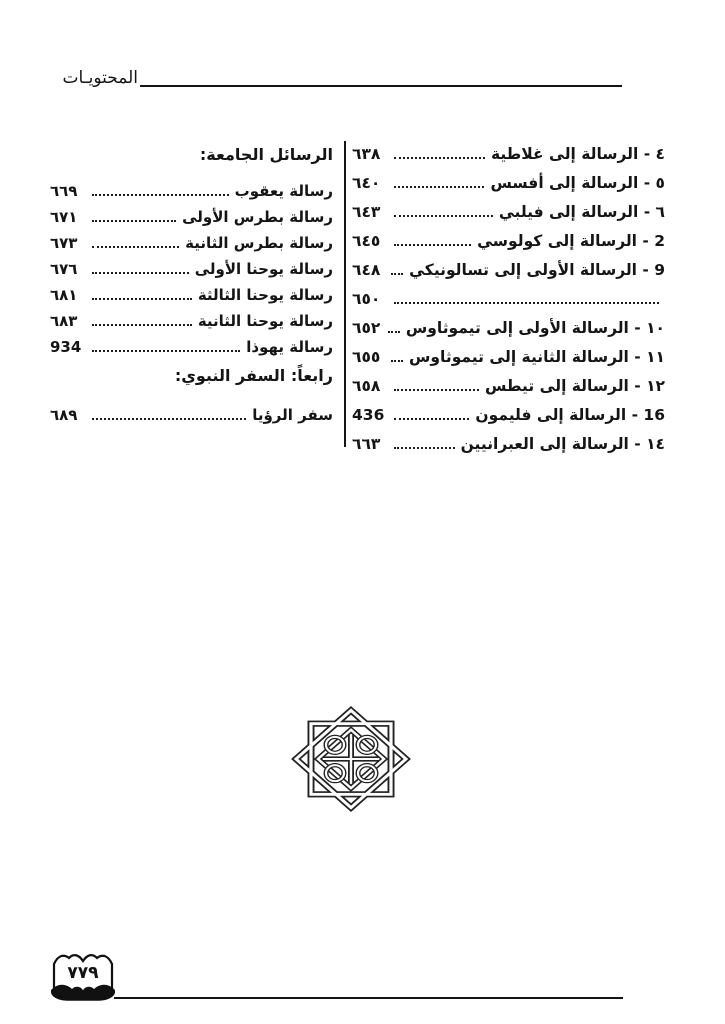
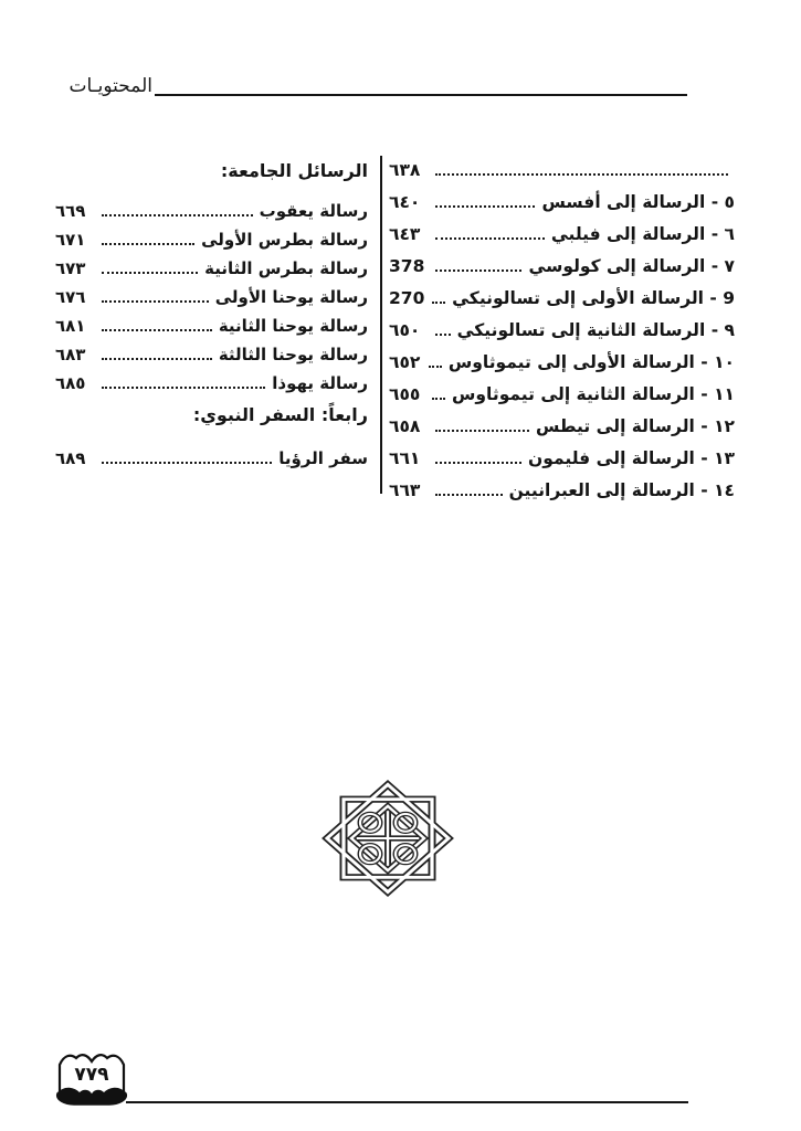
  المحتويـات
- ٤ - الرسالة إلى غلاطية
  ٦٣٨
  ٥ - الرسالة إلى أفسس
  ٦٤٠
  ٦ - الرسالة إلى فيلبي
  ٦٤٣
- 2 - الرسالة إلى كولوسي
+ ٧ - الرسالة إلى كولوسي
- ٦٤٥
+ 378
  9 - الرسالة الأولى إلى تسالونيكي
- ٦٤٨
+ 270
+ ٩ - الرسالة الثانية إلى تسالونيكي
  ٦٥٠
  ١٠ - الرسالة الأولى إلى تيموثاوس
  ٦٥٢
  ١١ - الرسالة الثانية إلى تيموثاوس
  ٦٥٥
  ١٢ - الرسالة إلى تيطس
  ٦٥٨
- 16 - الرسالة إلى فليمون
+ ١٣ - الرسالة إلى فليمون
- 436
+ ٦٦١
  ١٤ - الرسالة إلى العبرانيين
  ٦٦٣
  الرسائل الجامعة:
  رسالة يعقوب
  ٦٦٩
  رسالة بطرس الأولى
  ٦٧١
  رسالة بطرس الثانية
  ٦٧٣
  رسالة يوحنا الأولى
  ٦٧٦
- رسالة يوحنا الثالثة
+ رسالة يوحنا الثانية
  ٦٨١
- رسالة يوحنا الثانية
+ رسالة يوحنا الثالثة
  ٦٨٣
  رسالة يهوذا
- 934
+ ٦٨٥
  رابعاً: السفر النبوي:
  سفر الرؤيا
  ٦٨٩
  ٧٧٩
